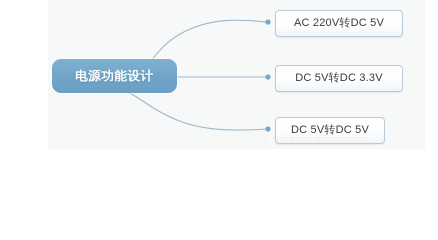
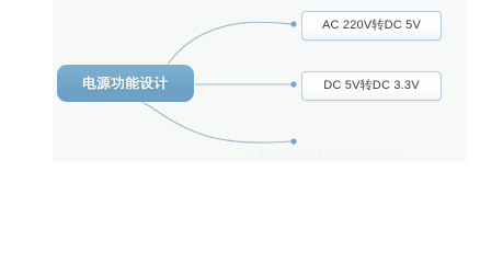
  电源功能设计
  AC 220V转DC 5V
  DC 5V转DC 3.3V
- DC 5V转DC 5V
  。。。。。。。。。。。。。。。。
